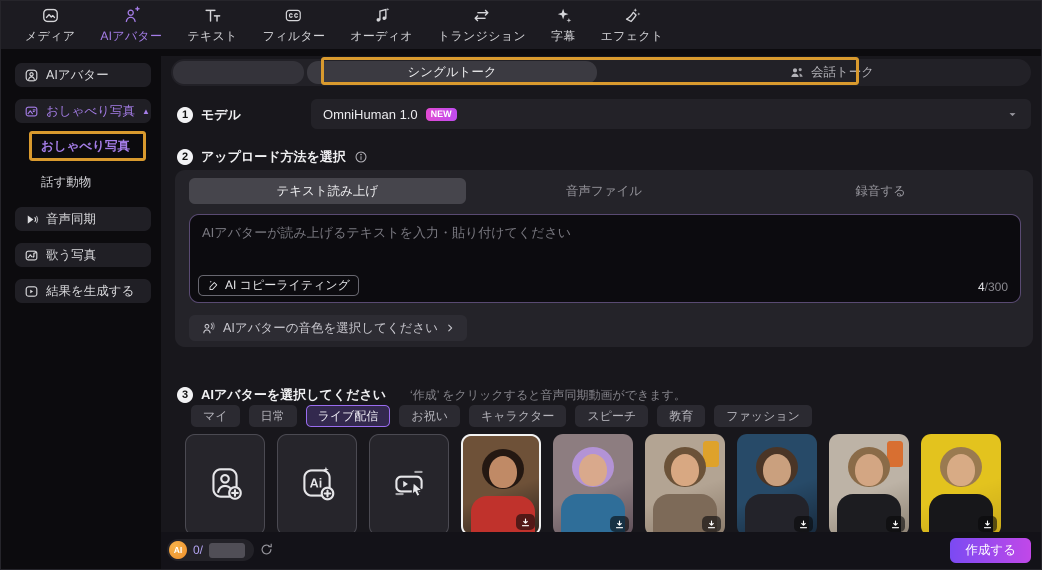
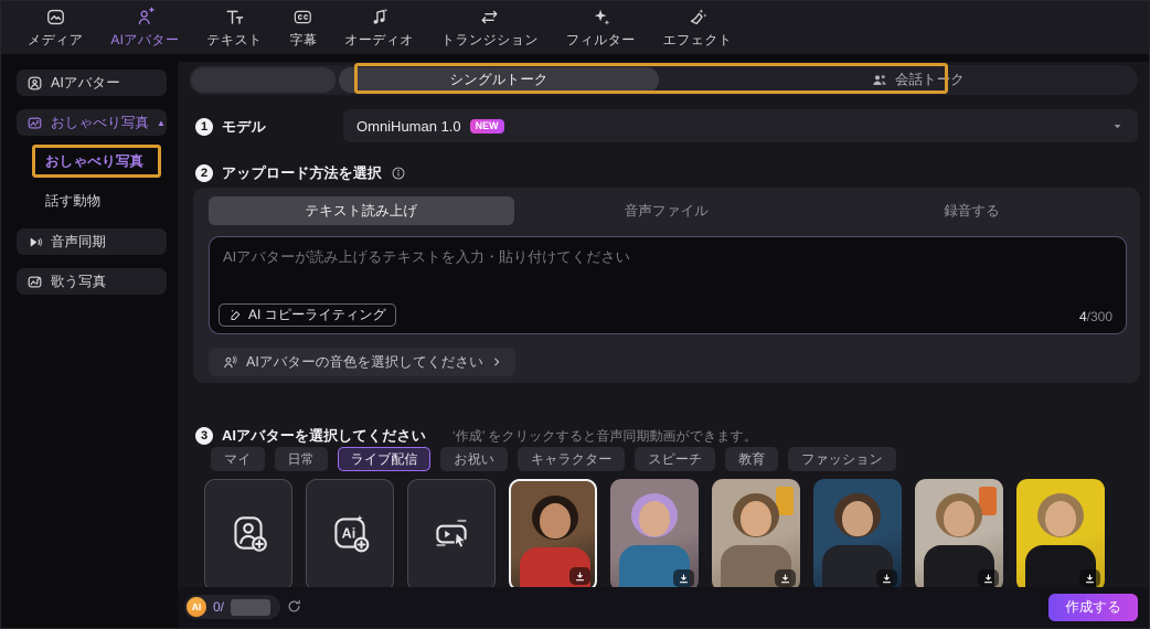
  メディア
  AIアバター
  テキスト
- フィルター
+ 字幕
  オーディオ
  トランジション
- 字幕
+ フィルター
  エフェクト
  AIアバター
  おしゃべり写真
  ▲
  おしゃべり写真
  話す動物
  音声同期
  歌う写真
- 結果を生成する
  シングルトーク
  会話トーク
  1
  モデル
  OmniHuman 1.0
  NEW
  2
  アップロード方法を選択
  テキスト読み上げ
  音声ファイル
  録音する
  AIアバターが読み上げるテキストを入力・貼り付けてください
  AI コピーライティング
  4/300
  AIアバターの音色を選択してください
  3
  AIアバターを選択してください
  ‘作成’ をクリックすると音声同期動画ができます。
  マイ
  日常
  ライブ配信
  お祝い
  キャラクター
  スピーチ
  教育
  ファッション
  Ai
  AI
  0/
  作成する
